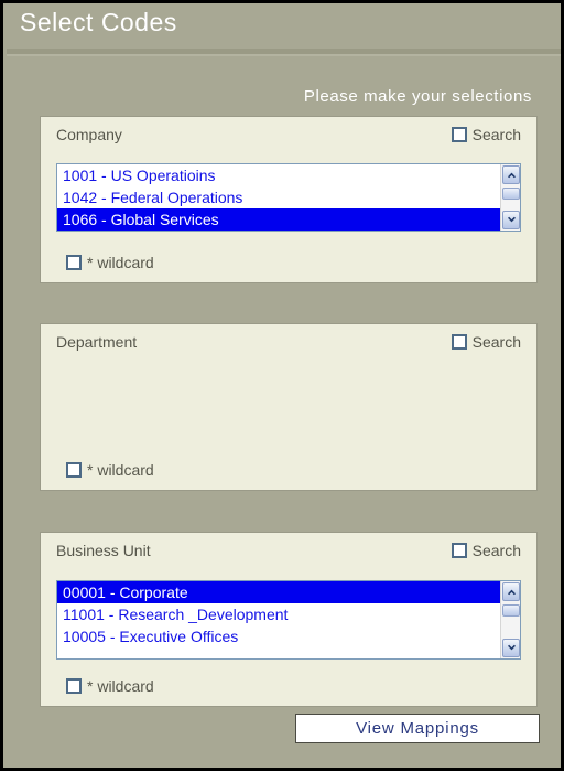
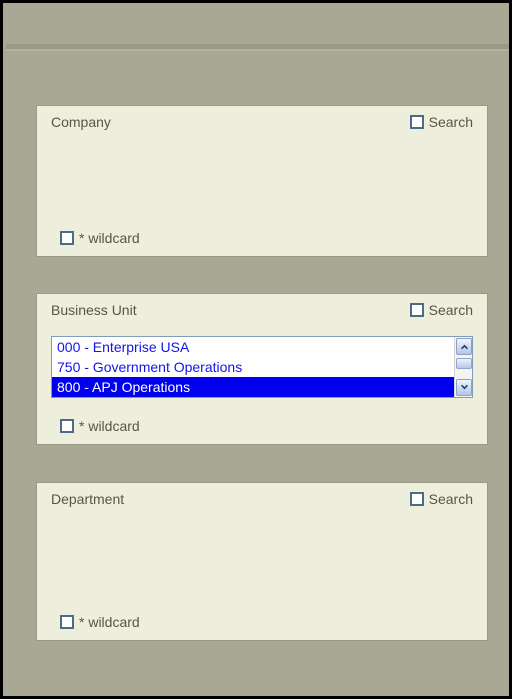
- Select Codes
- Please make your selections
  Company
  Search
- 1001 - US Operatioins
- 1042 - Federal Operations
- 1066 - Global Services
  * wildcard
- Department
+ Business Unit
  Search
+ 000 - Enterprise USA
+ 750 - Government Operations
+ 800 - APJ Operations
  * wildcard
- Business Unit
+ Department
  Search
- 00001 - Corporate
- 11001 - Research _Development
- 10005 - Executive Offices
  * wildcard
- View Mappings
